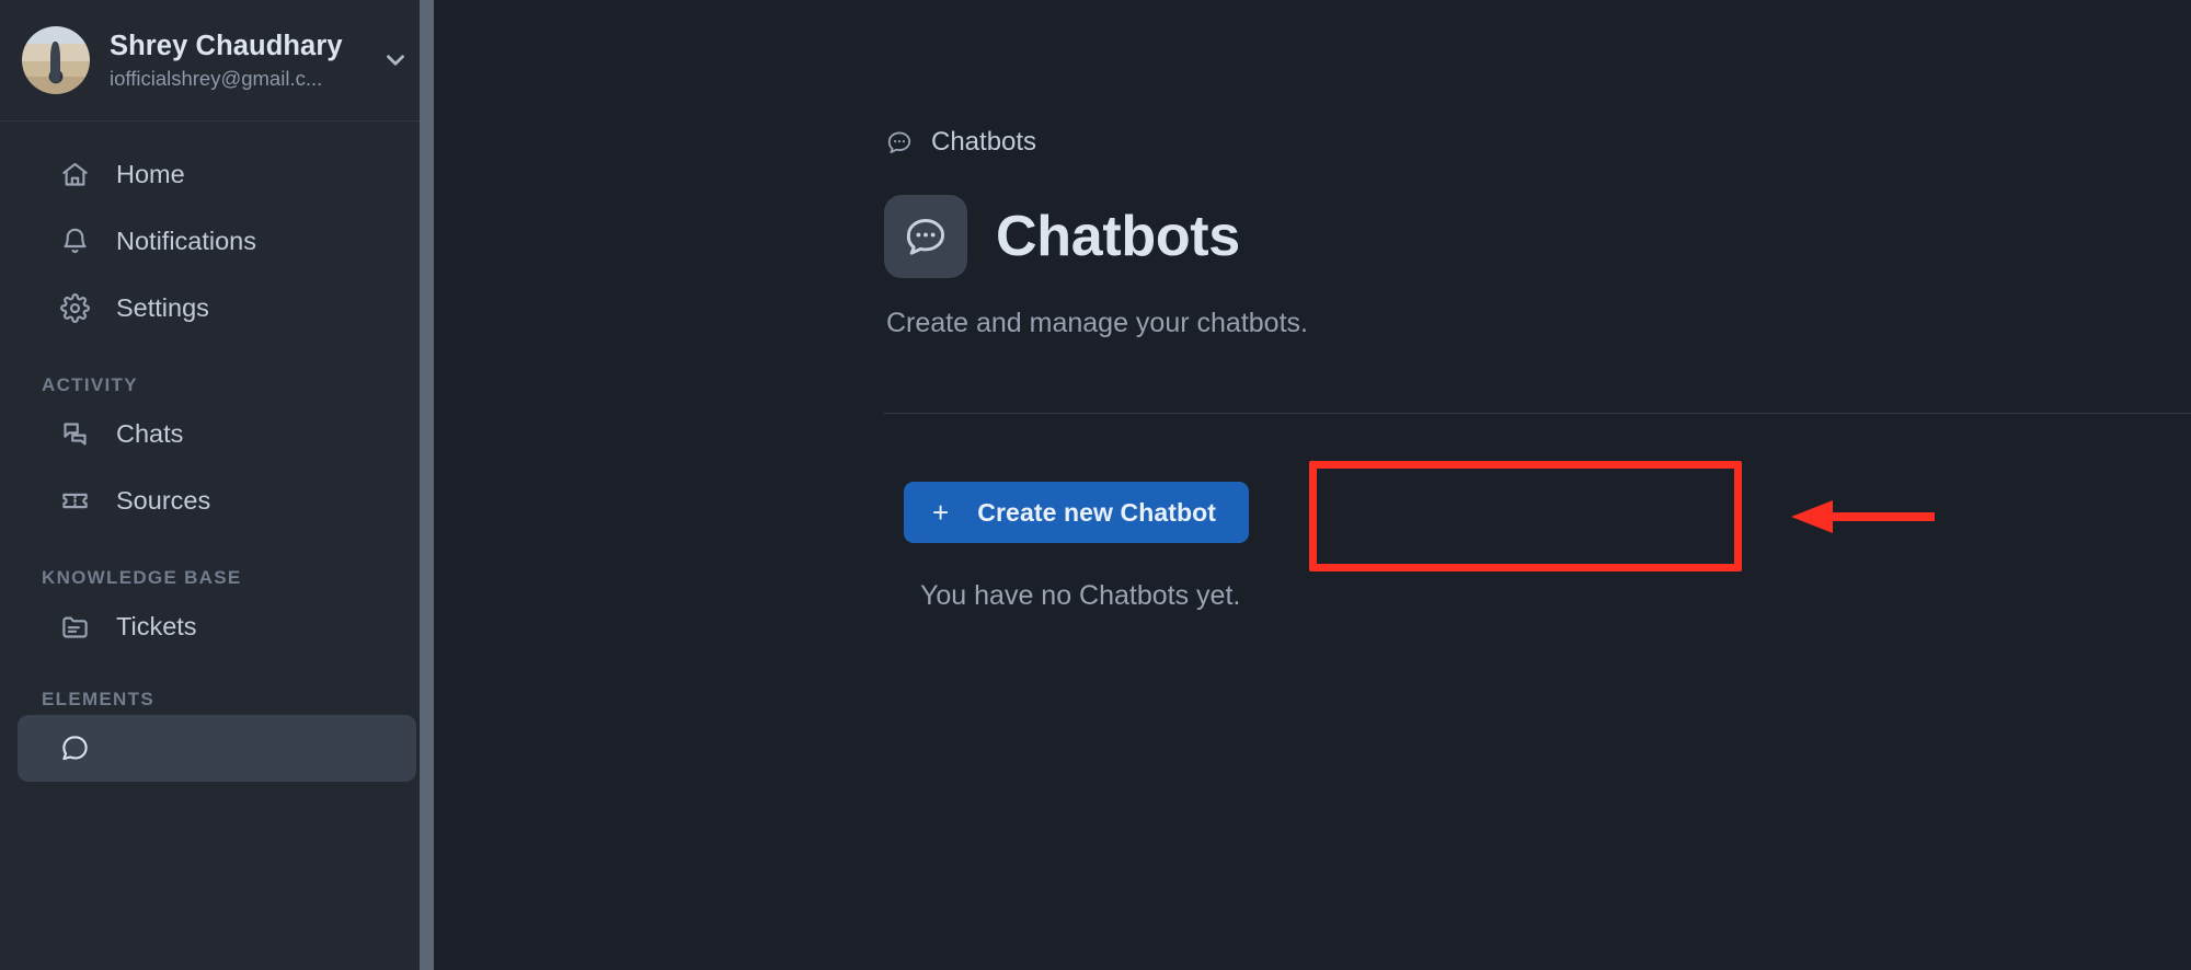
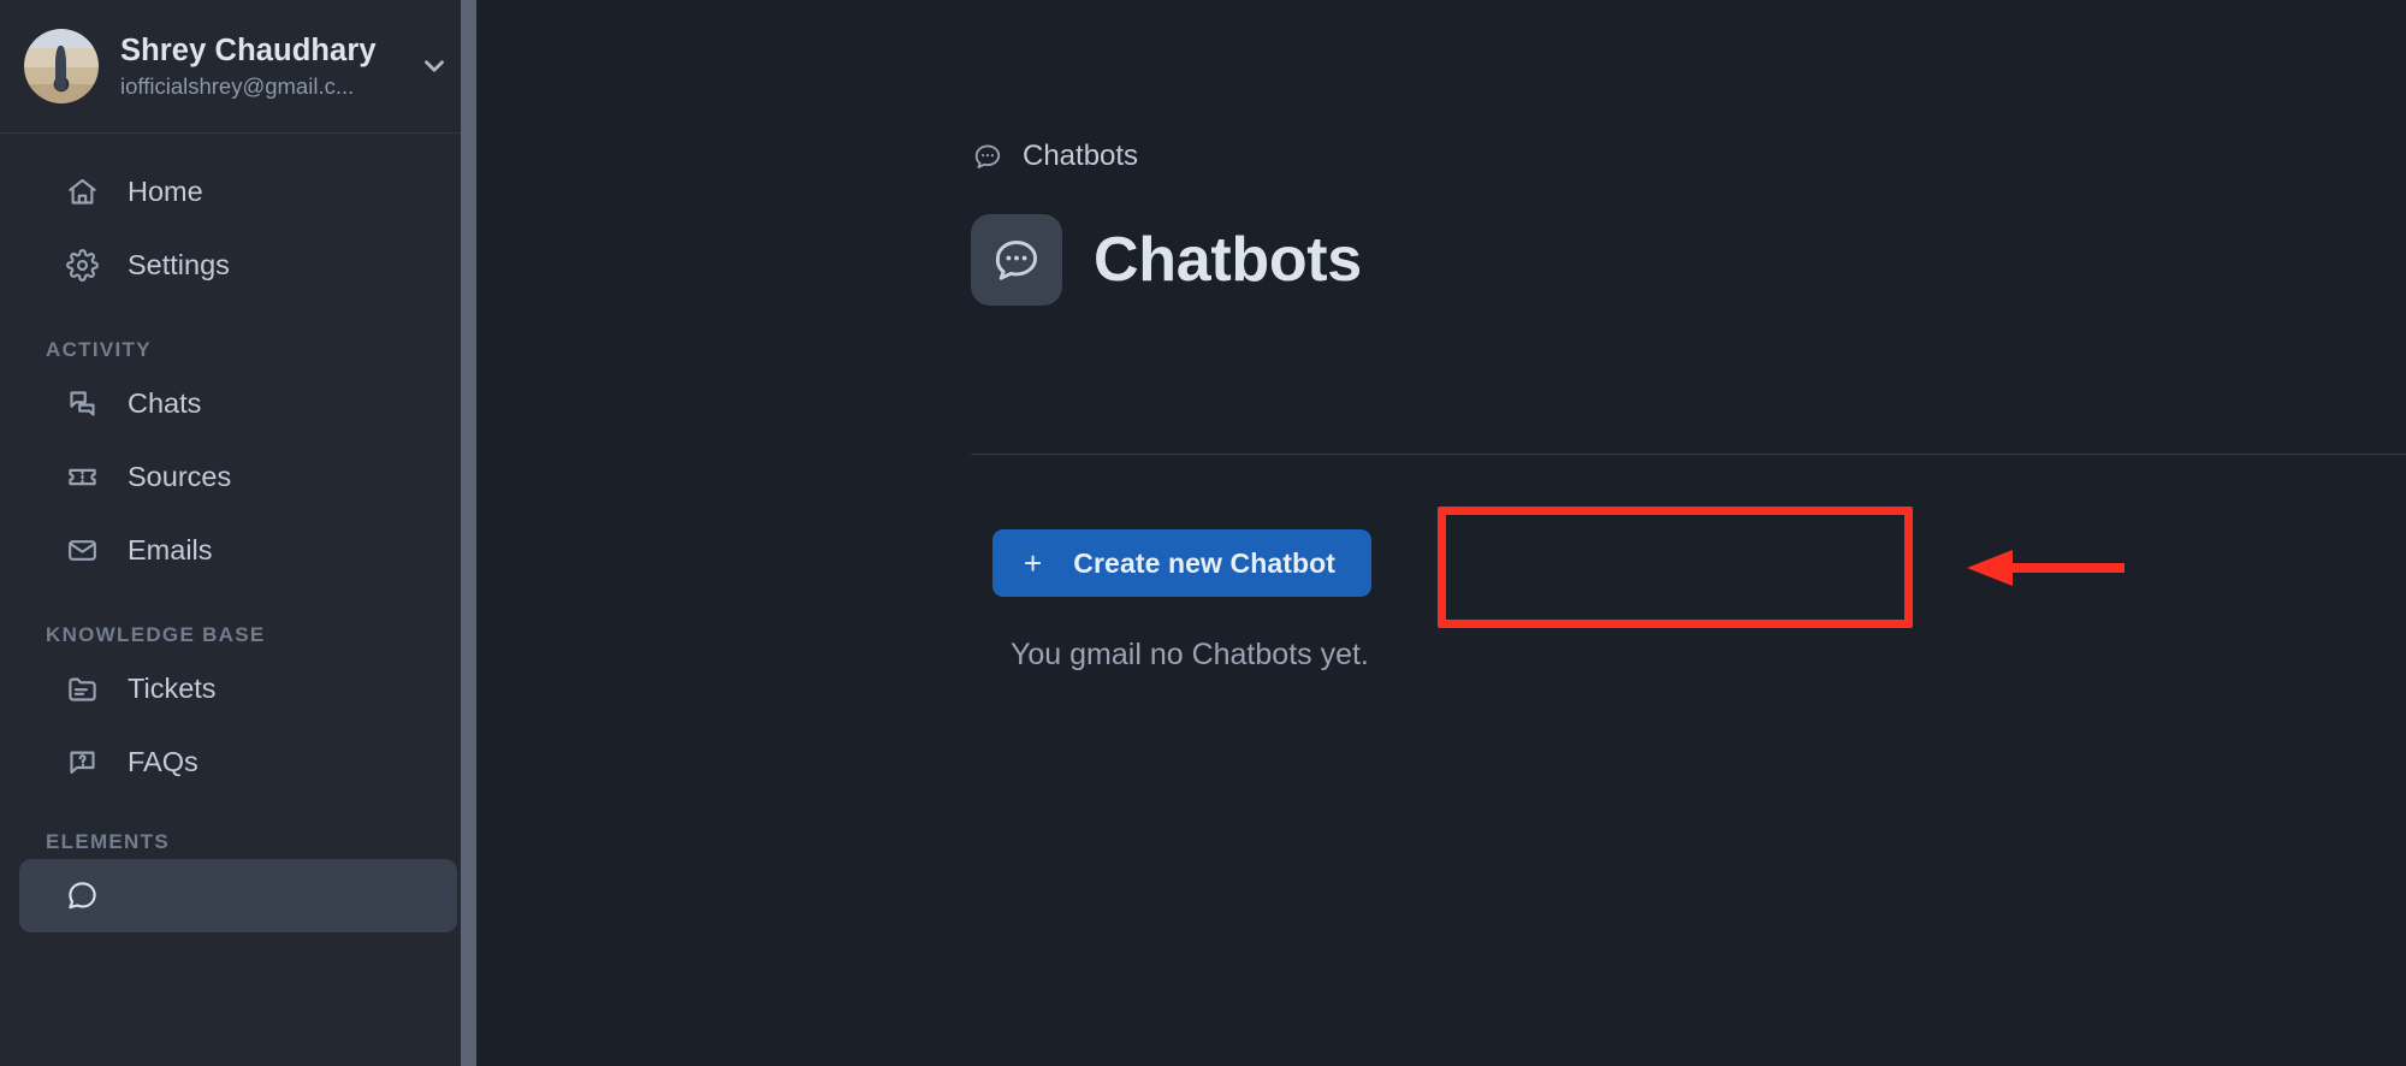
  Shrey Chaudhary
  iofficialshrey@gmail.c...
  Home
- Notifications
  Settings
  ACTIVITY
  Chats
  Sources
+ Emails
  KNOWLEDGE BASE
  Tickets
+ FAQs
  ELEMENTS
  Chatbots
  Chatbots
- Create and manage your chatbots.
  +
  Create new Chatbot
- You have no Chatbots yet.
+ You gmail no Chatbots yet.
